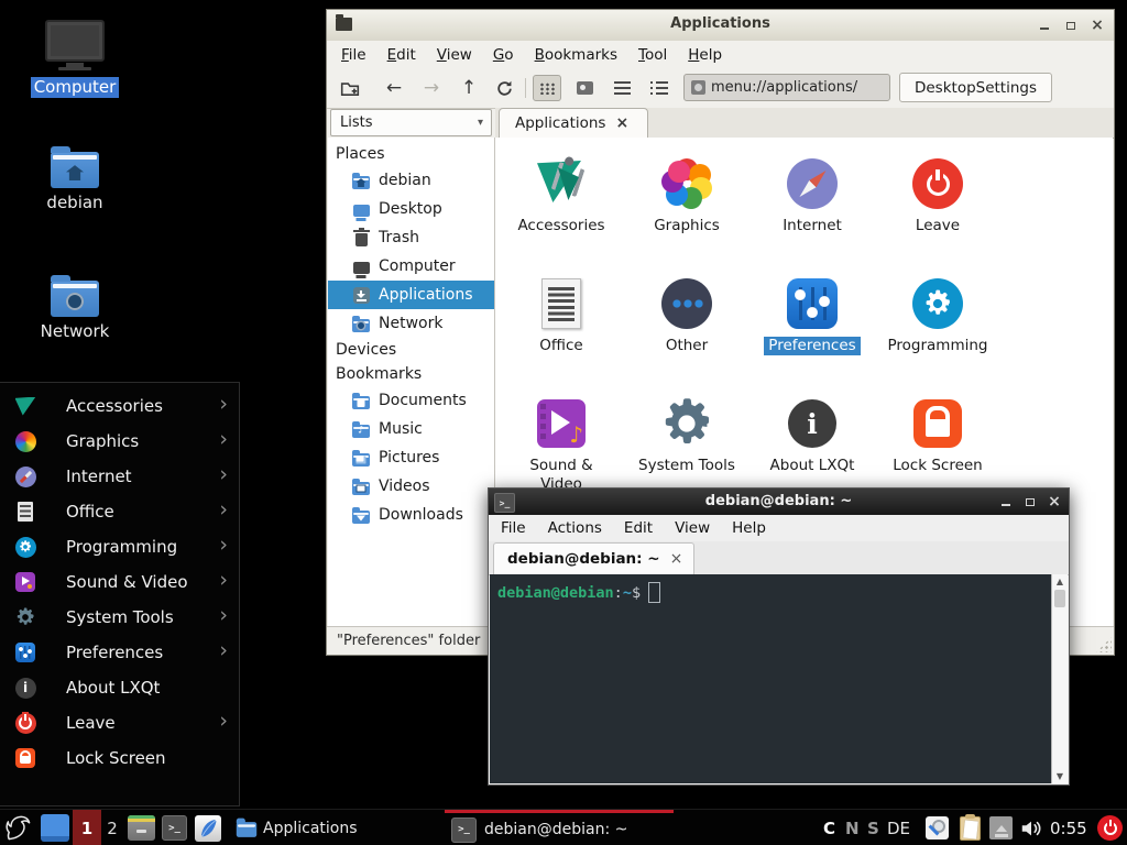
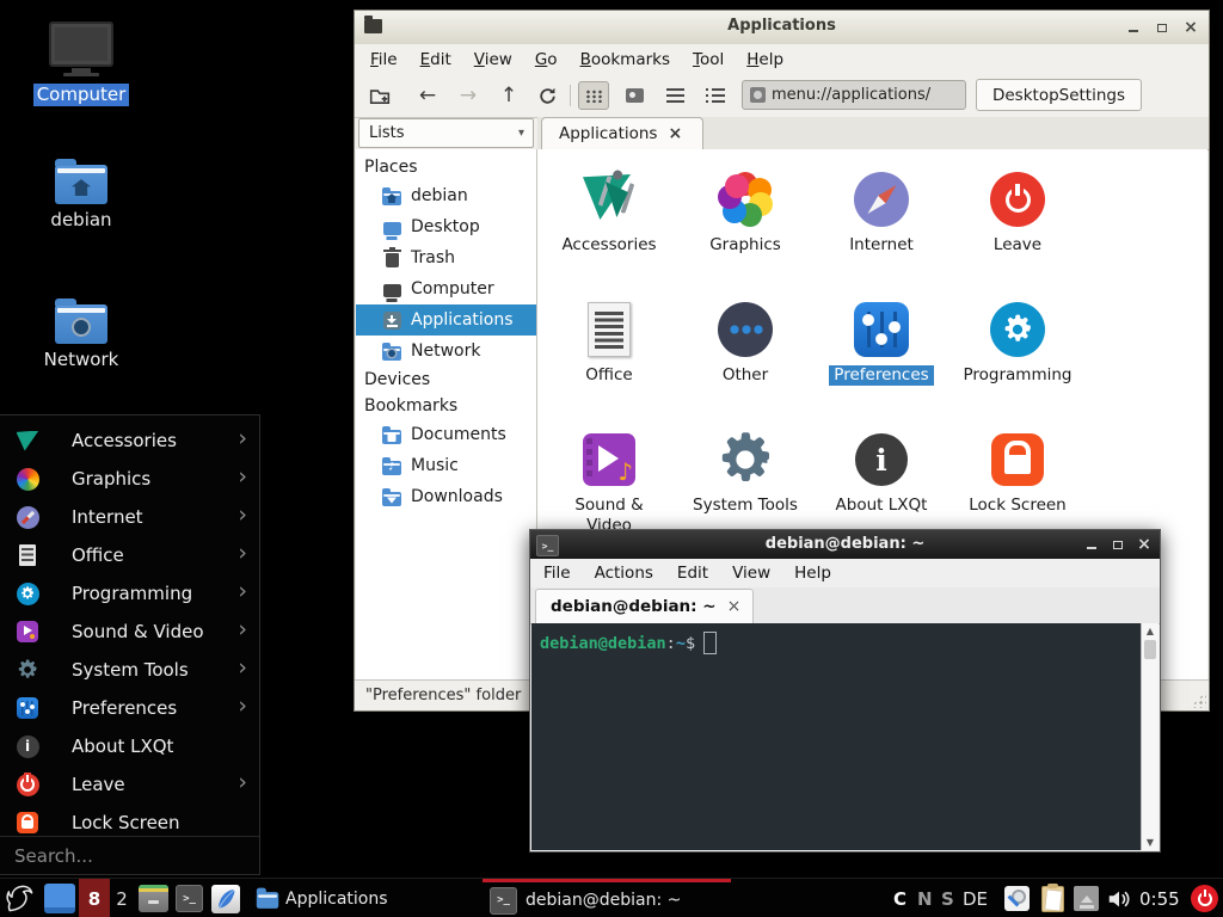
  Computer
  debian
  Network
  Accessories
  ›
  Graphics
  ›
  Internet
  ›
  Office
  ›
  Programming
  ›
  Sound & Video
  ›
  System Tools
  ›
  Preferences
  ›
  i
  About LXQt
  Leave
  ›
  Lock Screen
+ Search...
  Applications
  ×
  File
  Edit
  View
  Go
  Bookmarks
  Tool
  Help
  ←
  →
  ↑
  menu://applications/
  DesktopSettings
  Lists
  ▾
  Applications
  ×
  Places
  debian
  Desktop
  Trash
  Computer
  Applications
  Network
  Devices
  Bookmarks
  Documents
  ♪
  Music
- Pictures
- Videos
  Downloads
  Accessories
  Graphics
  Internet
  Leave
  Office
  Other
  Preferences
  Programming
  ♪
  Sound & Video
  System Tools
  i
  About LXQt
  Lock Screen
  "Preferences" folder
  >_
  debian@debian: ~
  ×
  File
  Actions
  Edit
  View
  Help
  debian@debian: ~
  ×
  debian@debian
  :
  ~
  $
  ▲
  ▼
- 1
+ 8
  2
  >_
  Applications
  >_
  debian@debian: ~
  C
  N
  S
  DE
  0:55
